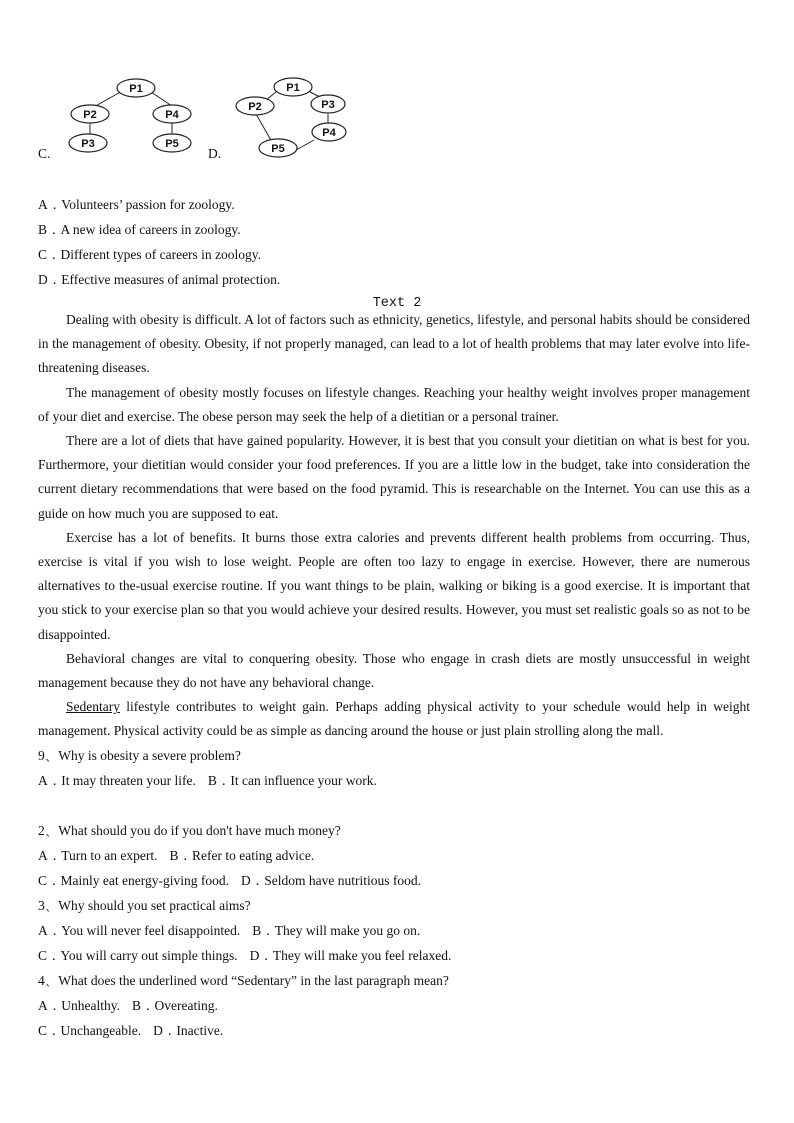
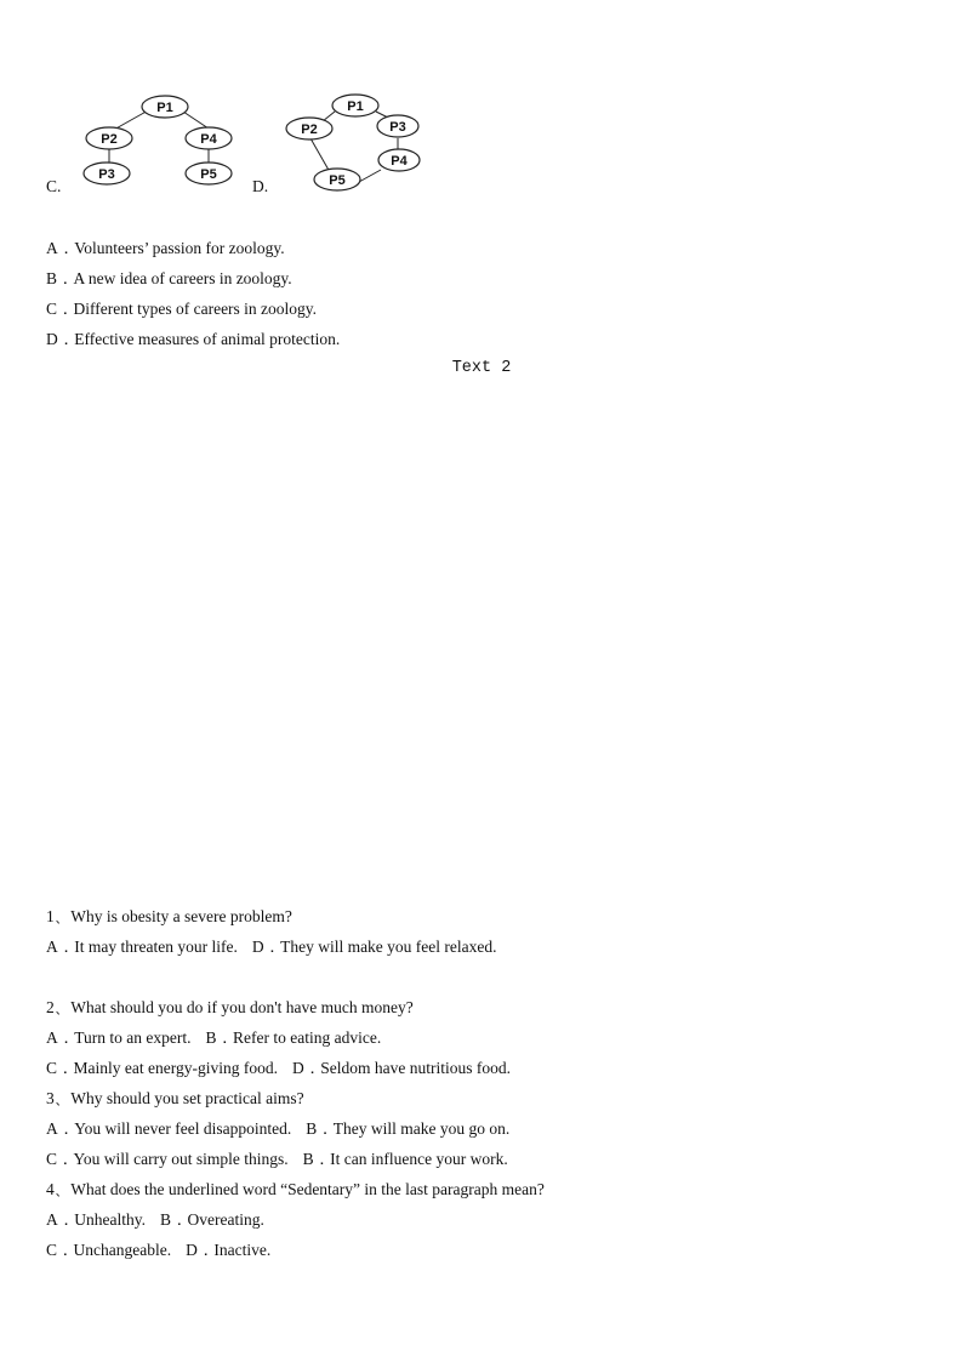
  C.
  P1
  P2
  P3
  P4
  P5
  D.
  P1
  P2
  P3
  P4
  P5
  A．Volunteers’ passion for zoology.
  B．A new idea of careers in zoology.
  C．Different types of careers in zoology.
  D．Effective measures of animal protection.
  Text 2
- Dealing with obesity is difficult. A lot of factors such as ethnicity, genetics, lifestyle, and personal habits should be considered in the management of obesity. Obesity, if not properly managed, can lead to a lot of health problems that may later evolve into life-threatening diseases.
- The management of obesity mostly focuses on lifestyle changes. Reaching your healthy weight involves proper management of your diet and exercise. The obese person may seek the help of a dietitian or a personal trainer.
- There are a lot of diets that have gained popularity. However, it is best that you consult your dietitian on what is best for you. Furthermore, your dietitian would consider your food preferences. If you are a little low in the budget, take into consideration the current dietary recommendations that were based on the food pyramid. This is researchable on the Internet. You can use this as a guide on how much you are supposed to eat.
- Exercise has a lot of benefits. It burns those extra calories and prevents different health problems from occurring. Thus, exercise is vital if you wish to lose weight. People are often too lazy to engage in exercise. However, there are numerous alternatives to the-usual exercise routine. If you want things to be plain, walking or biking is a good exercise. It is important that you stick to your exercise plan so that you would achieve your desired results. However, you must set realistic goals so as not to be disappointed.
- Behavioral changes are vital to conquering obesity. Those who engage in crash diets are mostly unsuccessful in weight management because they do not have any behavioral change.
- Sedentary lifestyle contributes to weight gain. Perhaps adding physical activity to your schedule would help in weight management. Physical activity could be as simple as dancing around the house or just plain strolling along the mall.
- 9、Why is obesity a severe problem?
+ 1、Why is obesity a severe problem?
- A．It may threaten your life. B．It can influence your work.
+ A．It may threaten your life. D．They will make you feel relaxed.
  2、What should you do if you don't have much money?
  A．Turn to an expert. B．Refer to eating advice.
  C．Mainly eat energy-giving food. D．Seldom have nutritious food.
  3、Why should you set practical aims?
  A．You will never feel disappointed. B．They will make you go on.
- C．You will carry out simple things. D．They will make you feel relaxed.
+ C．You will carry out simple things. B．It can influence your work.
  4、What does the underlined word “Sedentary” in the last paragraph mean?
  A．Unhealthy. B．Overeating.
  C．Unchangeable. D．Inactive.
